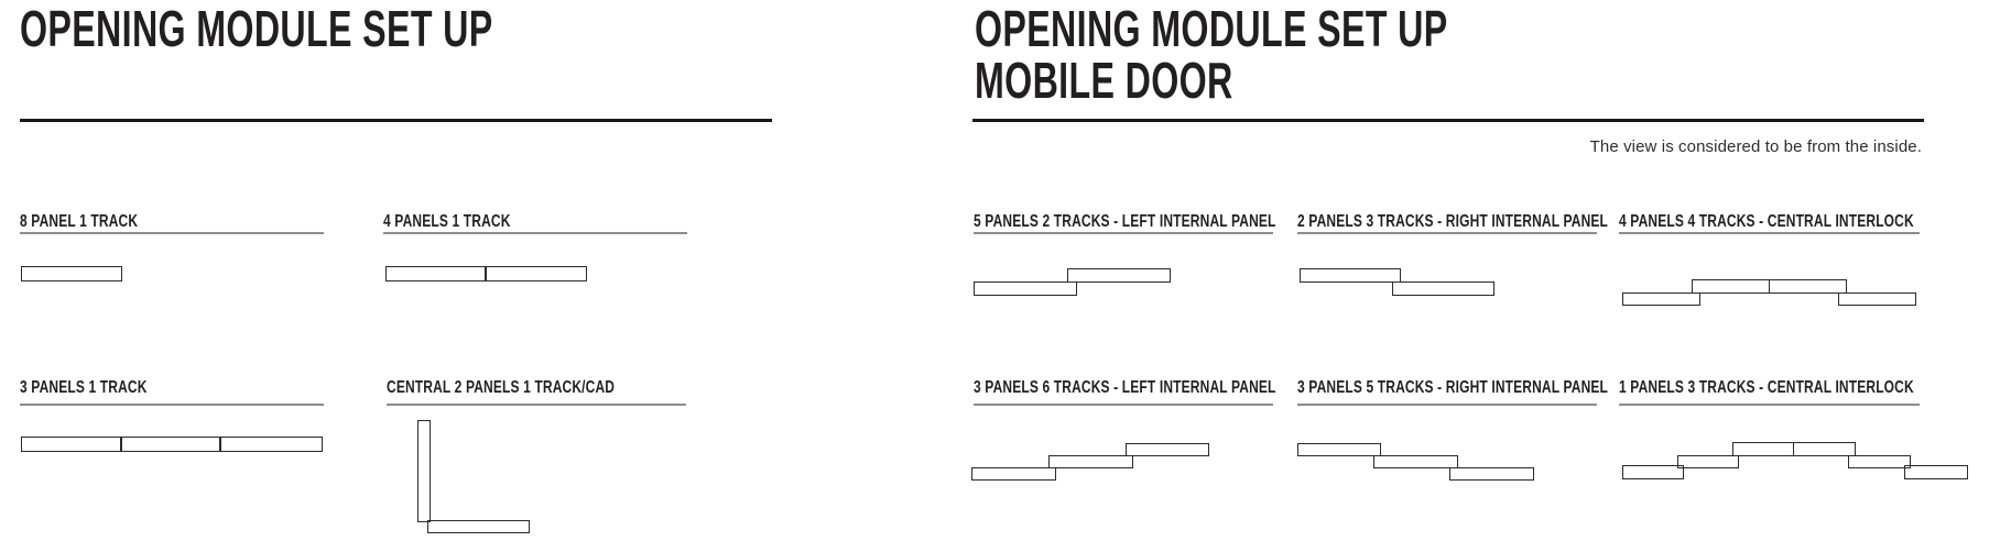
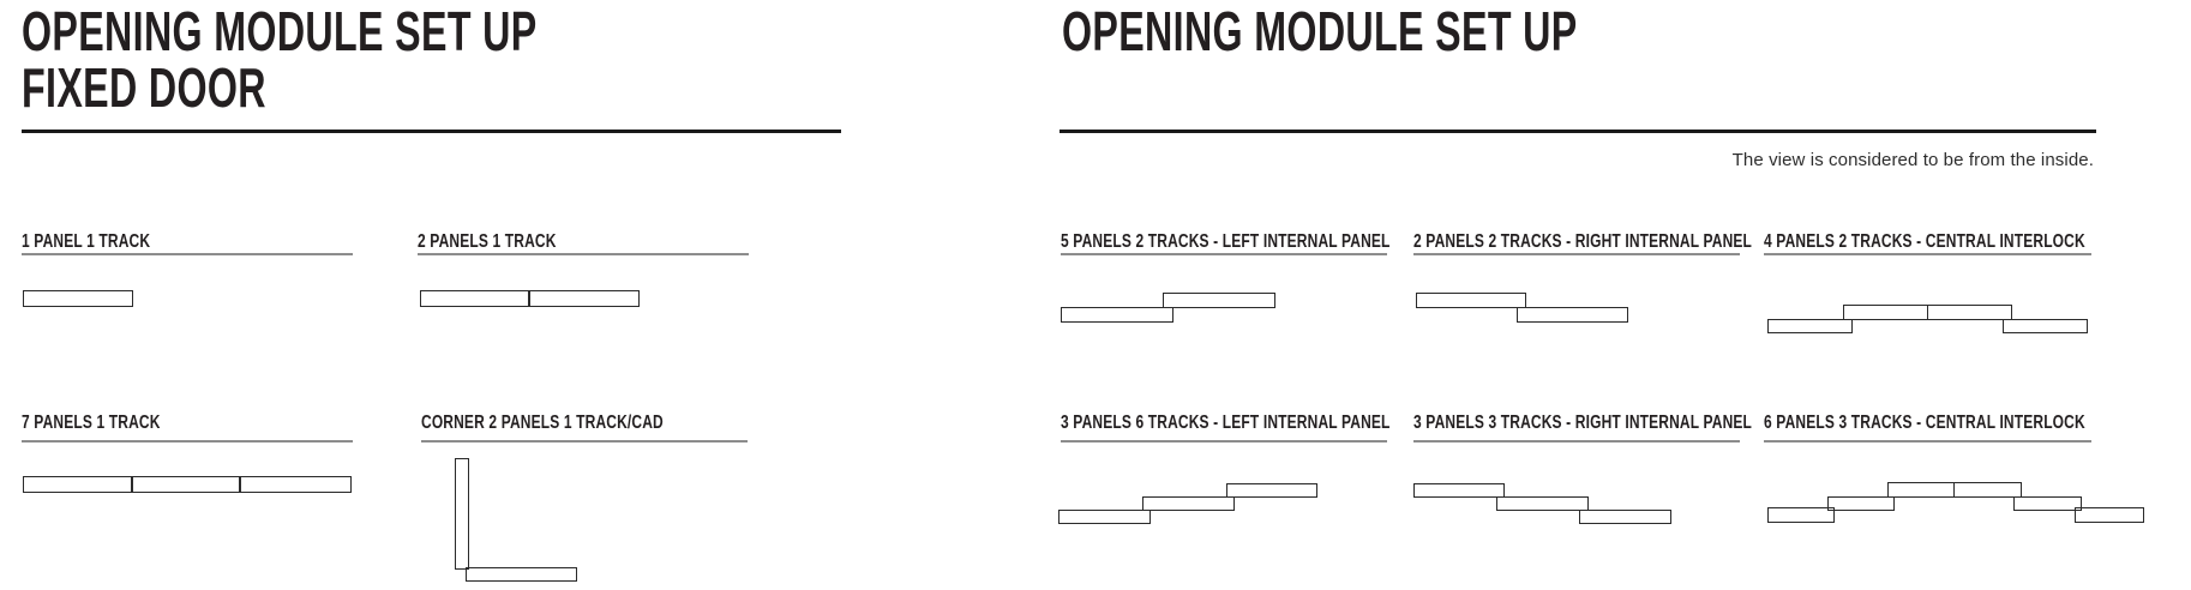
  OPENING MODULE SET UP
+ FIXED DOOR
  OPENING MODULE SET UP
- MOBILE DOOR
  The view is considered to be from the inside.
- 8 PANEL 1 TRACK
+ 1 PANEL 1 TRACK
- 4 PANELS 1 TRACK
+ 2 PANELS 1 TRACK
- 3 PANELS 1 TRACK
+ 7 PANELS 1 TRACK
- CENTRAL 2 PANELS 1 TRACK/CAD
+ CORNER 2 PANELS 1 TRACK/CAD
  5 PANELS 2 TRACKS - LEFT INTERNAL PANEL
- 2 PANELS 3 TRACKS - RIGHT INTERNAL PANEL
+ 2 PANELS 2 TRACKS - RIGHT INTERNAL PANEL
- 4 PANELS 4 TRACKS - CENTRAL INTERLOCK
+ 4 PANELS 2 TRACKS - CENTRAL INTERLOCK
  3 PANELS 6 TRACKS - LEFT INTERNAL PANEL
- 3 PANELS 5 TRACKS - RIGHT INTERNAL PANEL
+ 3 PANELS 3 TRACKS - RIGHT INTERNAL PANEL
- 1 PANELS 3 TRACKS - CENTRAL INTERLOCK
+ 6 PANELS 3 TRACKS - CENTRAL INTERLOCK
